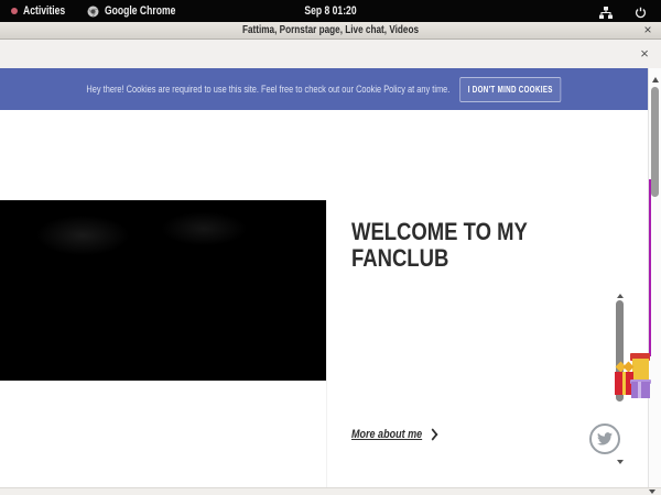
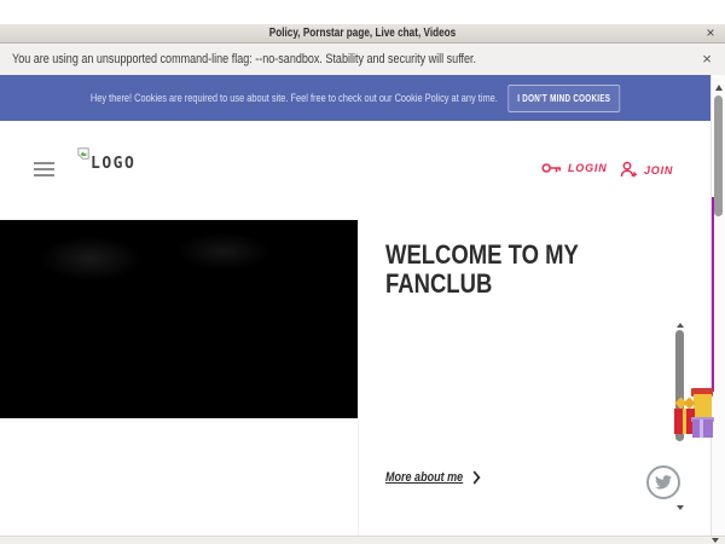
- Activities
- Google Chrome
- Sep 8 01:20
- Fattima, Pornstar page, Live chat, Videos
+ Policy, Pornstar page, Live chat, Videos
  ×
+ You are using an unsupported command-line flag: --no-sandbox. Stability and security will suffer.
  ×
- Hey there! Cookies are required to use this site. Feel free to check out our Cookie Policy at any time.
+ Hey there! Cookies are required to use about site. Feel free to check out our Cookie Policy at any time.
  I DON'T MIND COOKIES
+ LOGO
+ LOGIN
+ JOIN
  WELCOME TO MY FANCLUB
  More about me
